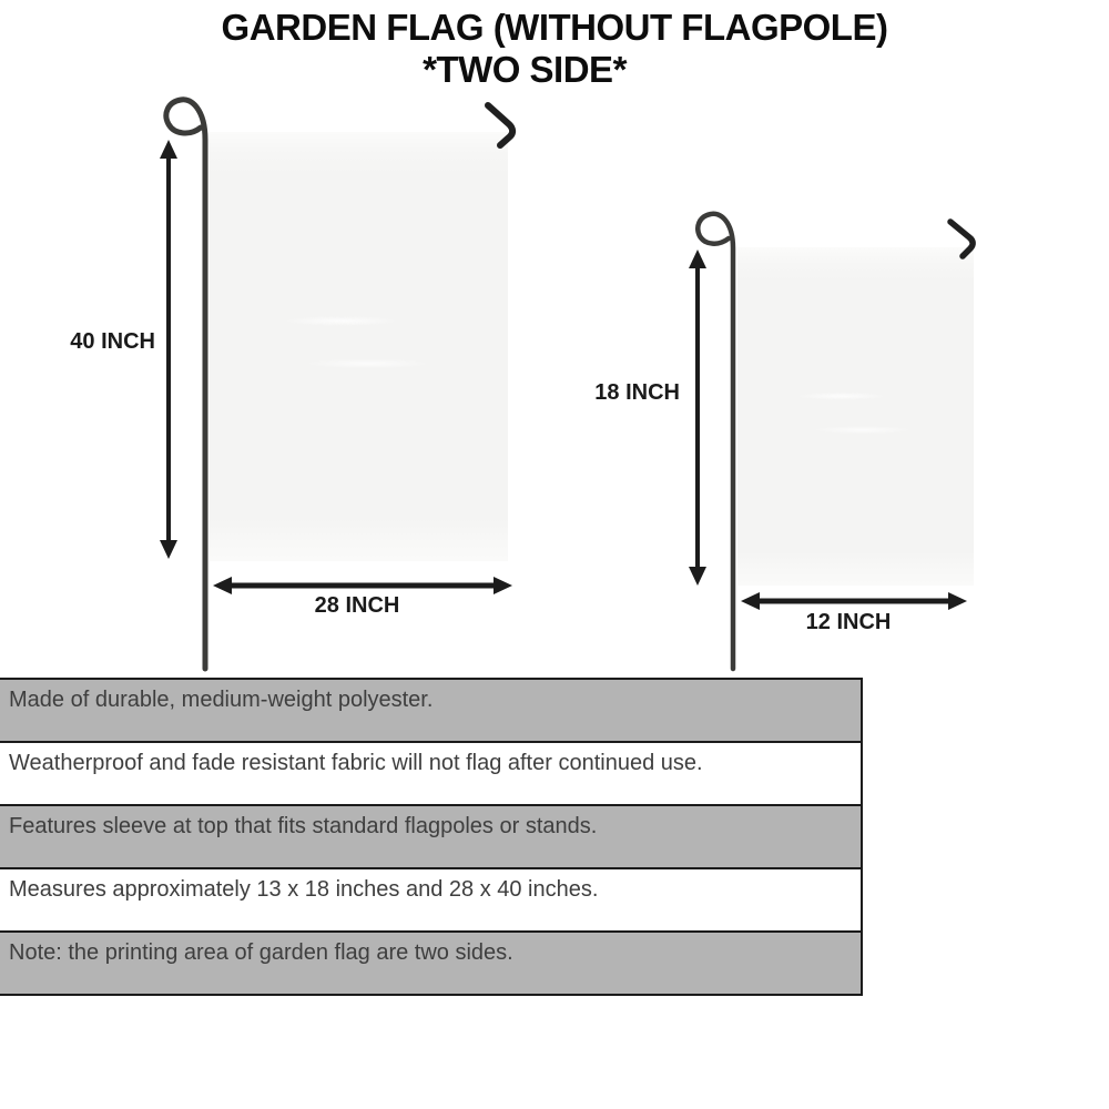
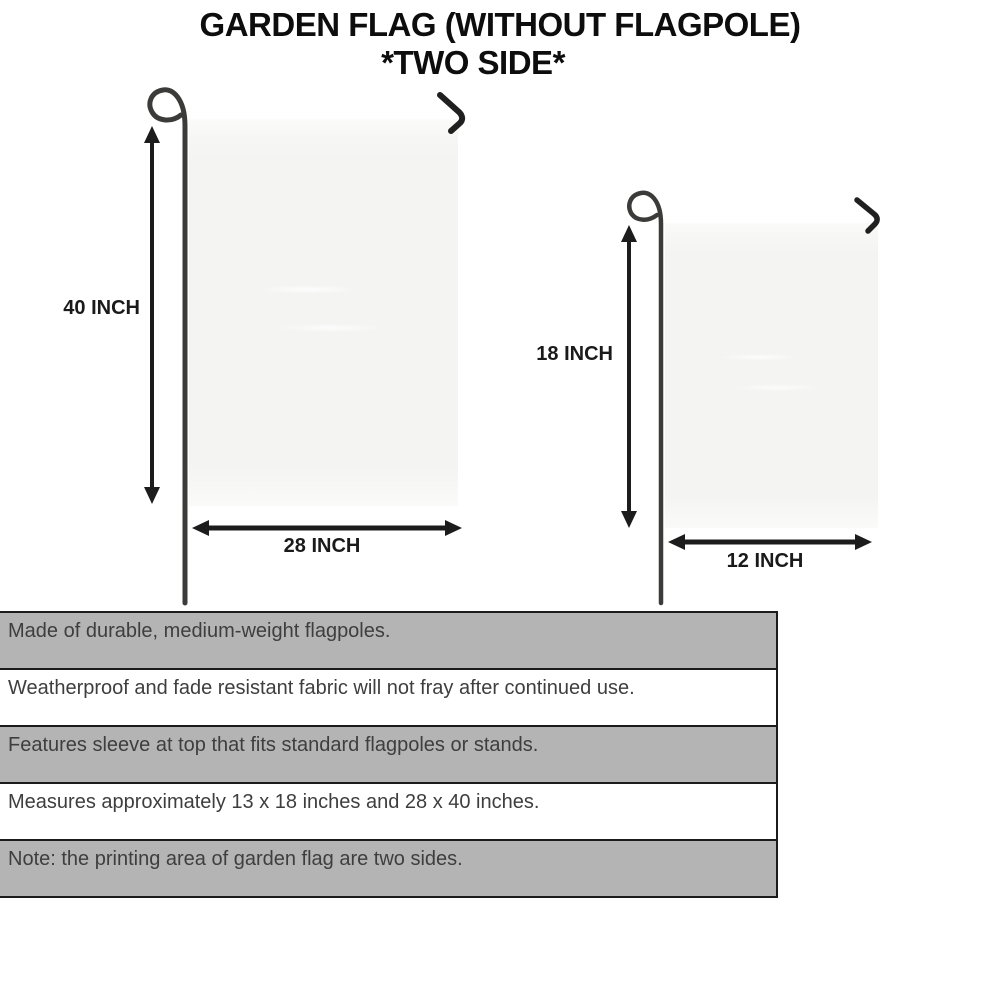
  GARDEN FLAG (WITHOUT FLAGPOLE)
  *TWO SIDE*
  40 INCH
  28 INCH
  18 INCH
  12 INCH
- Made of durable, medium-weight polyester.
+ Made of durable, medium-weight flagpoles.
- Weatherproof and fade resistant fabric will not flag after continued use.
+ Weatherproof and fade resistant fabric will not fray after continued use.
  Features sleeve at top that fits standard flagpoles or stands.
  Measures approximately 13 x 18 inches and 28 x 40 inches.
  Note: the printing area of garden flag are two sides.
